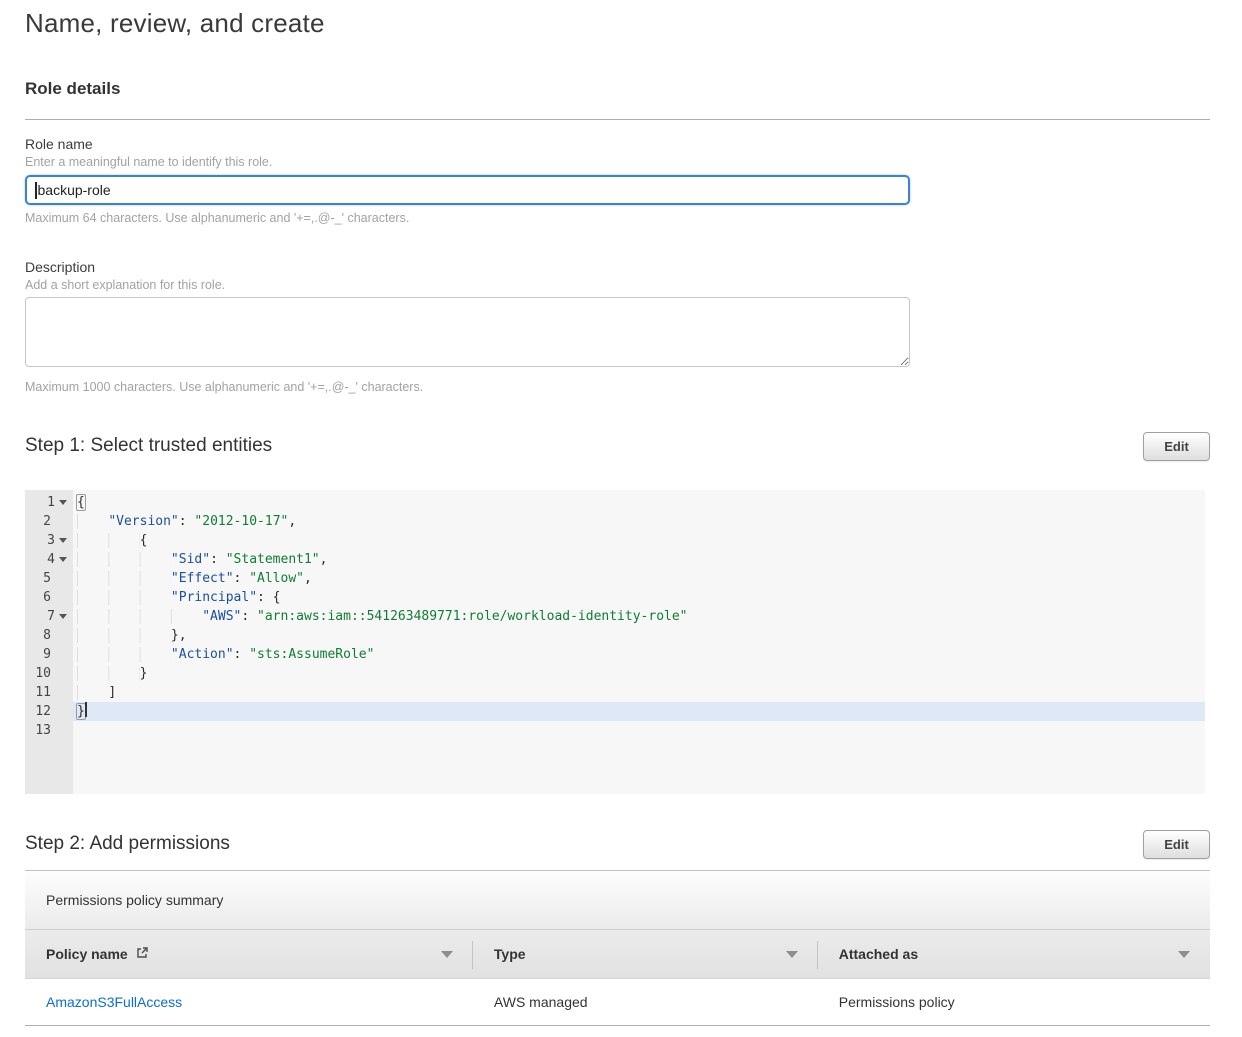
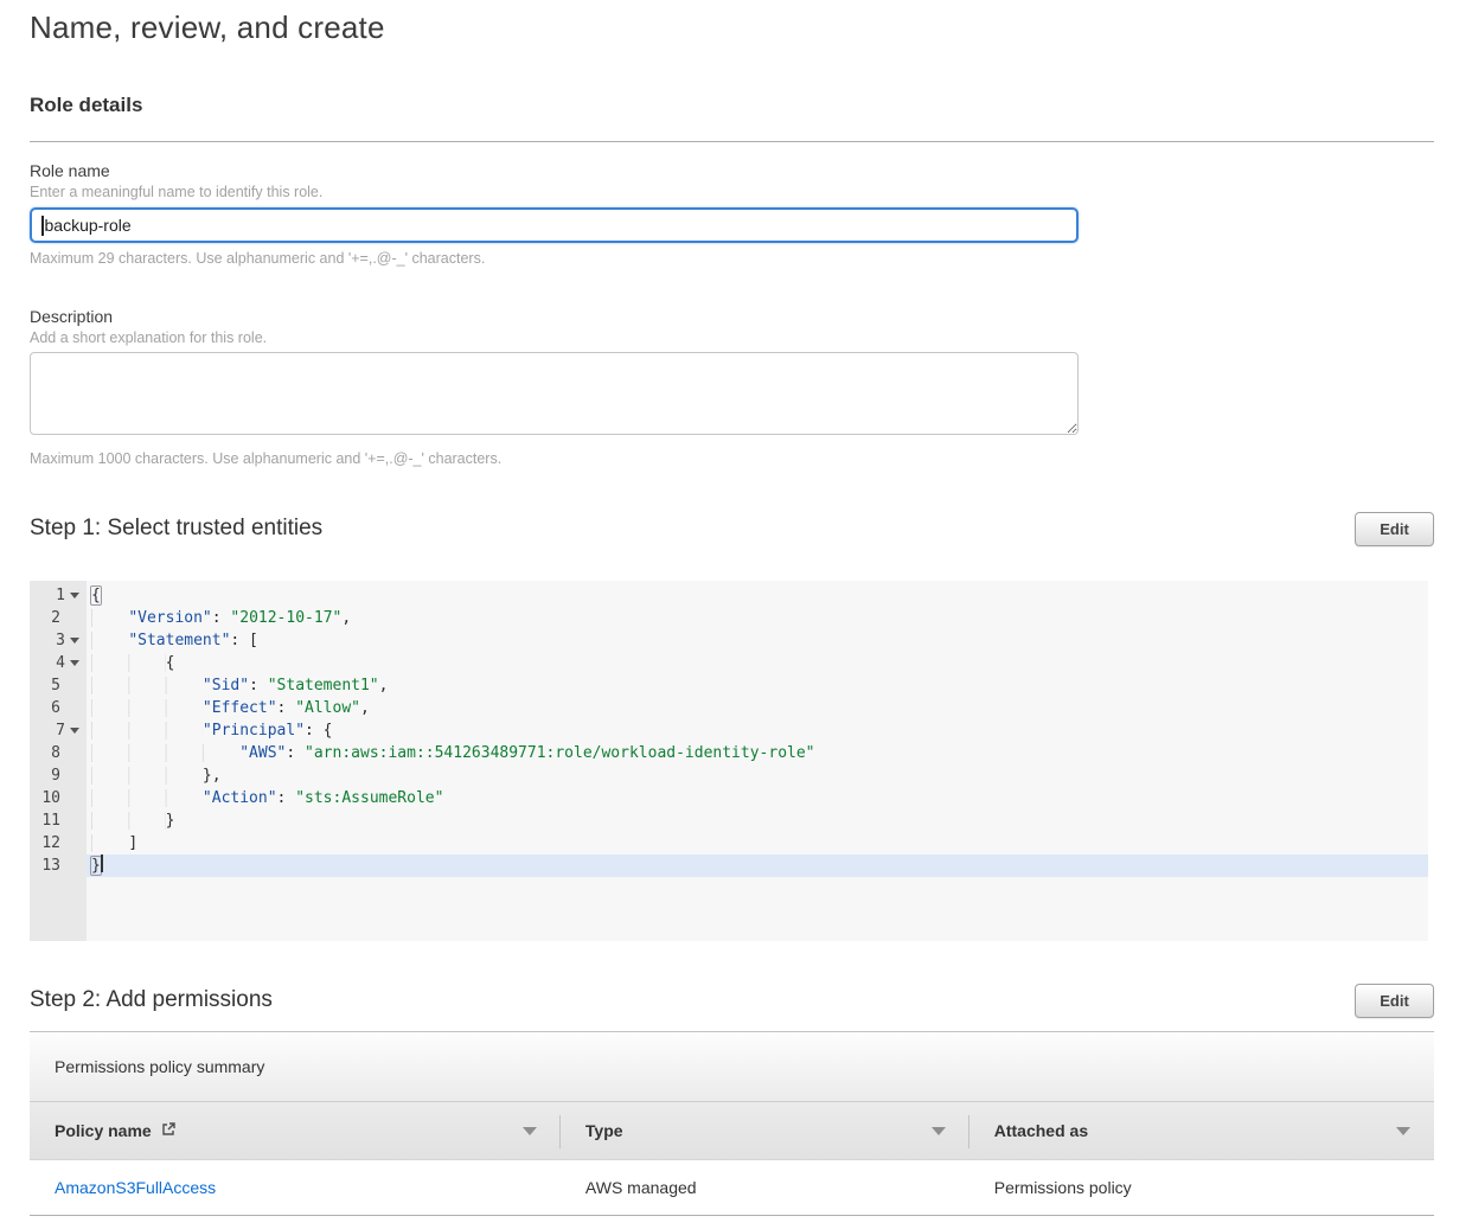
  Name, review, and create
  Role details
  Role name
  Enter a meaningful name to identify this role.
  backup-role
- Maximum 64 characters. Use alphanumeric and '+=,.@-_' characters.
+ Maximum 29 characters. Use alphanumeric and '+=,.@-_' characters.
  Description
  Add a short explanation for this role.
  Maximum 1000 characters. Use alphanumeric and '+=,.@-_' characters.
  Step 1: Select trusted entities
  Edit
  1
  2
  3
  4
  5
  6
  7
  8
  9
  10
  11
  12
  13
  {
  "Version": "2012-10-17",
+ "Statement": [
  {
  "Sid": "Statement1",
  "Effect": "Allow",
  "Principal": {
  "AWS": "arn:aws:iam::541263489771:role/workload-identity-role"
  },
  "Action": "sts:AssumeRole"
  }
  ]
  }
  Step 2: Add permissions
  Edit
  Permissions policy summary
  Policy name
  Type
  Attached as
  AmazonS3FullAccess
  AWS managed
  Permissions policy
